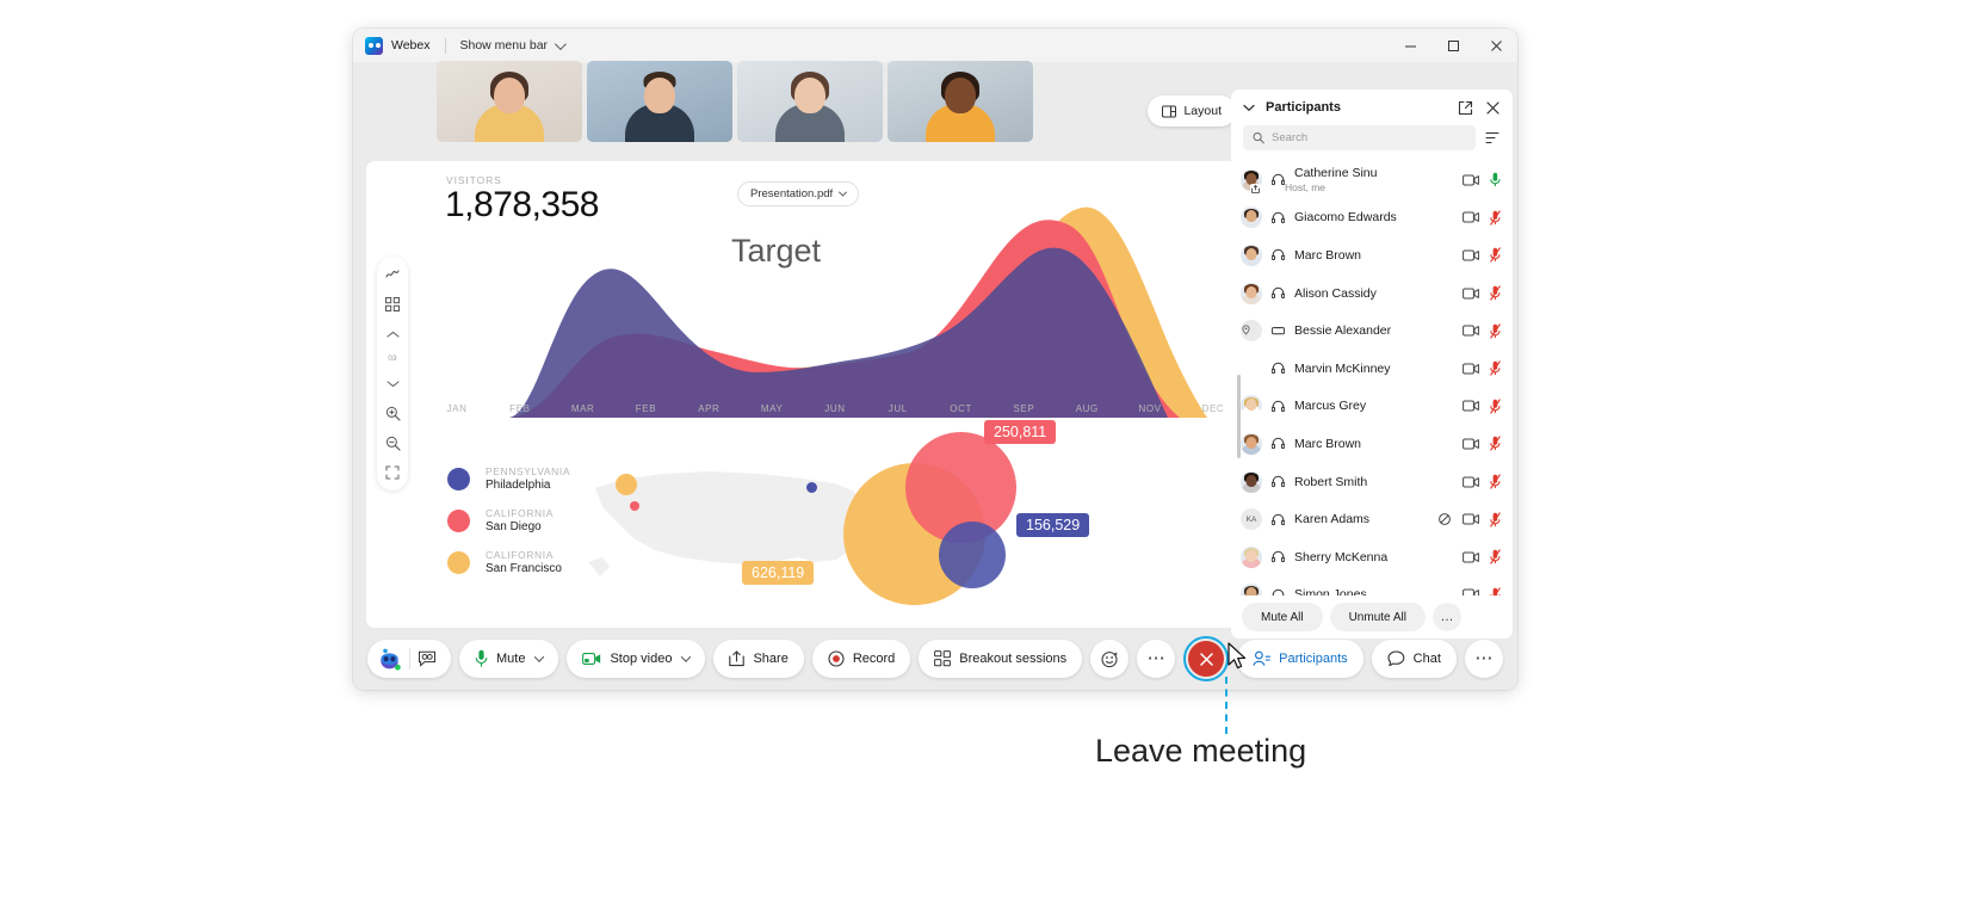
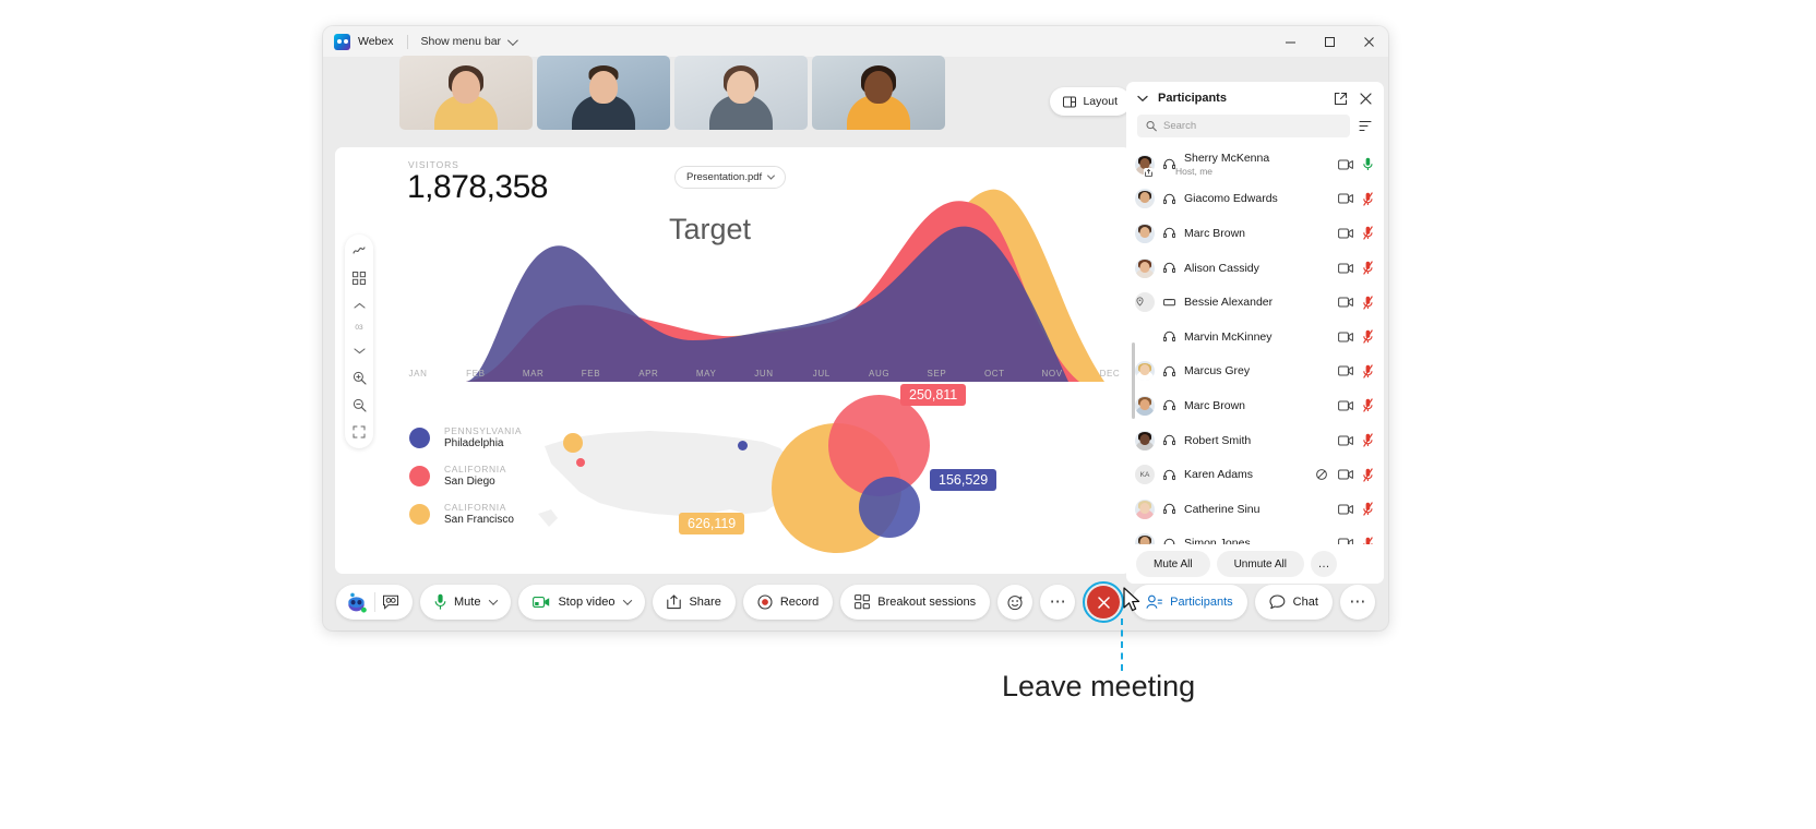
  Webex
  Show menu bar
  Layout
  VISITORS
  1,878,358
  Presentation.pdf
  Target
  JAN
  FEB
  MAR
  FEB
  APR
  MAY
  JUN
  JUL
- OCT
+ AUG
  SEP
- AUG
+ OCT
  NOV
  DEC
  PENNSYLVANIA
  Philadelphia
  CALIFORNIA
  San Diego
  CALIFORNIA
  San Francisco
  250,811
  156,529
  626,119
  Participants
  Search
- Catherine Sinu
+ Sherry McKenna
  Host, me
  Giacomo Edwards
  Marc Brown
  Alison Cassidy
  Bessie Alexander
  Marvin McKinney
  Marcus Grey
  Marc Brown
  Robert Smith
  Karen Adams
- Sherry McKenna
+ Catherine Sinu
  Mute All
  Unmute All
  …
  Mute
  Stop video
  Share
  Record
  Breakout sessions
  ⋯
  Participants
  Chat
  ⋯
  Leave meeting
